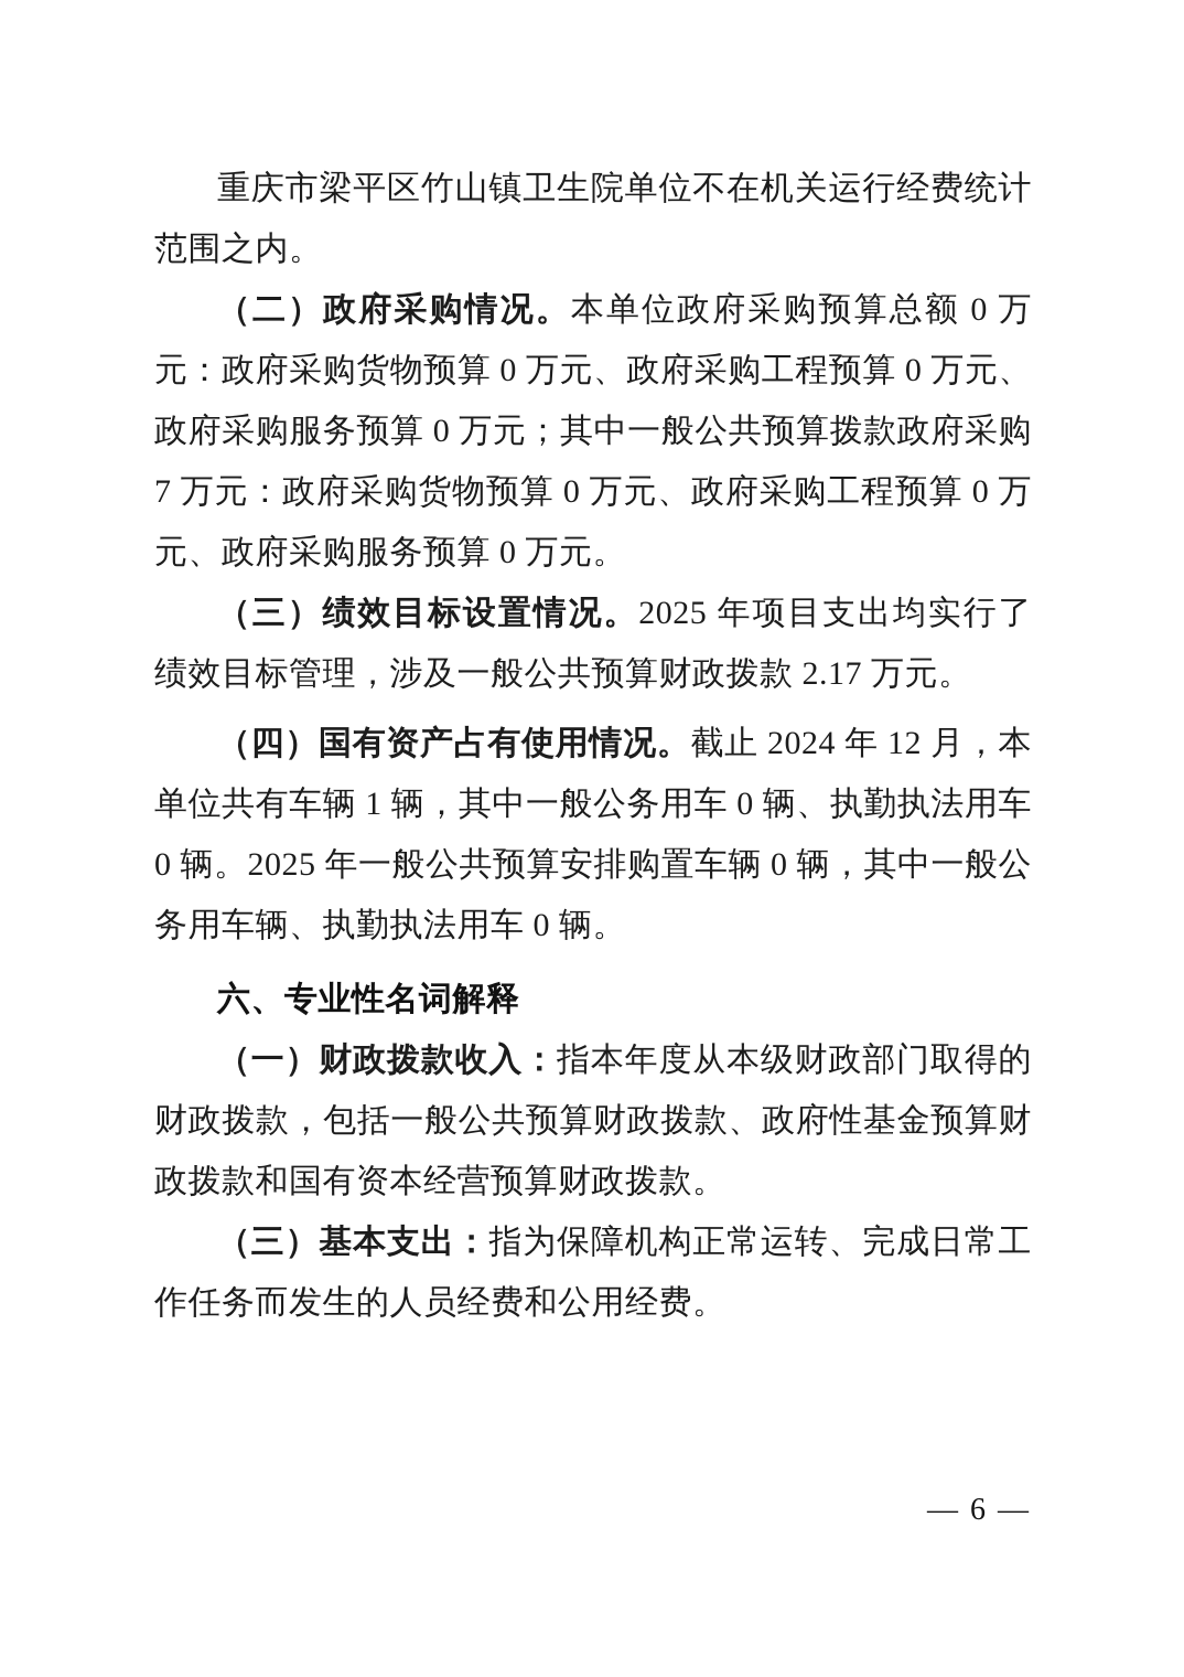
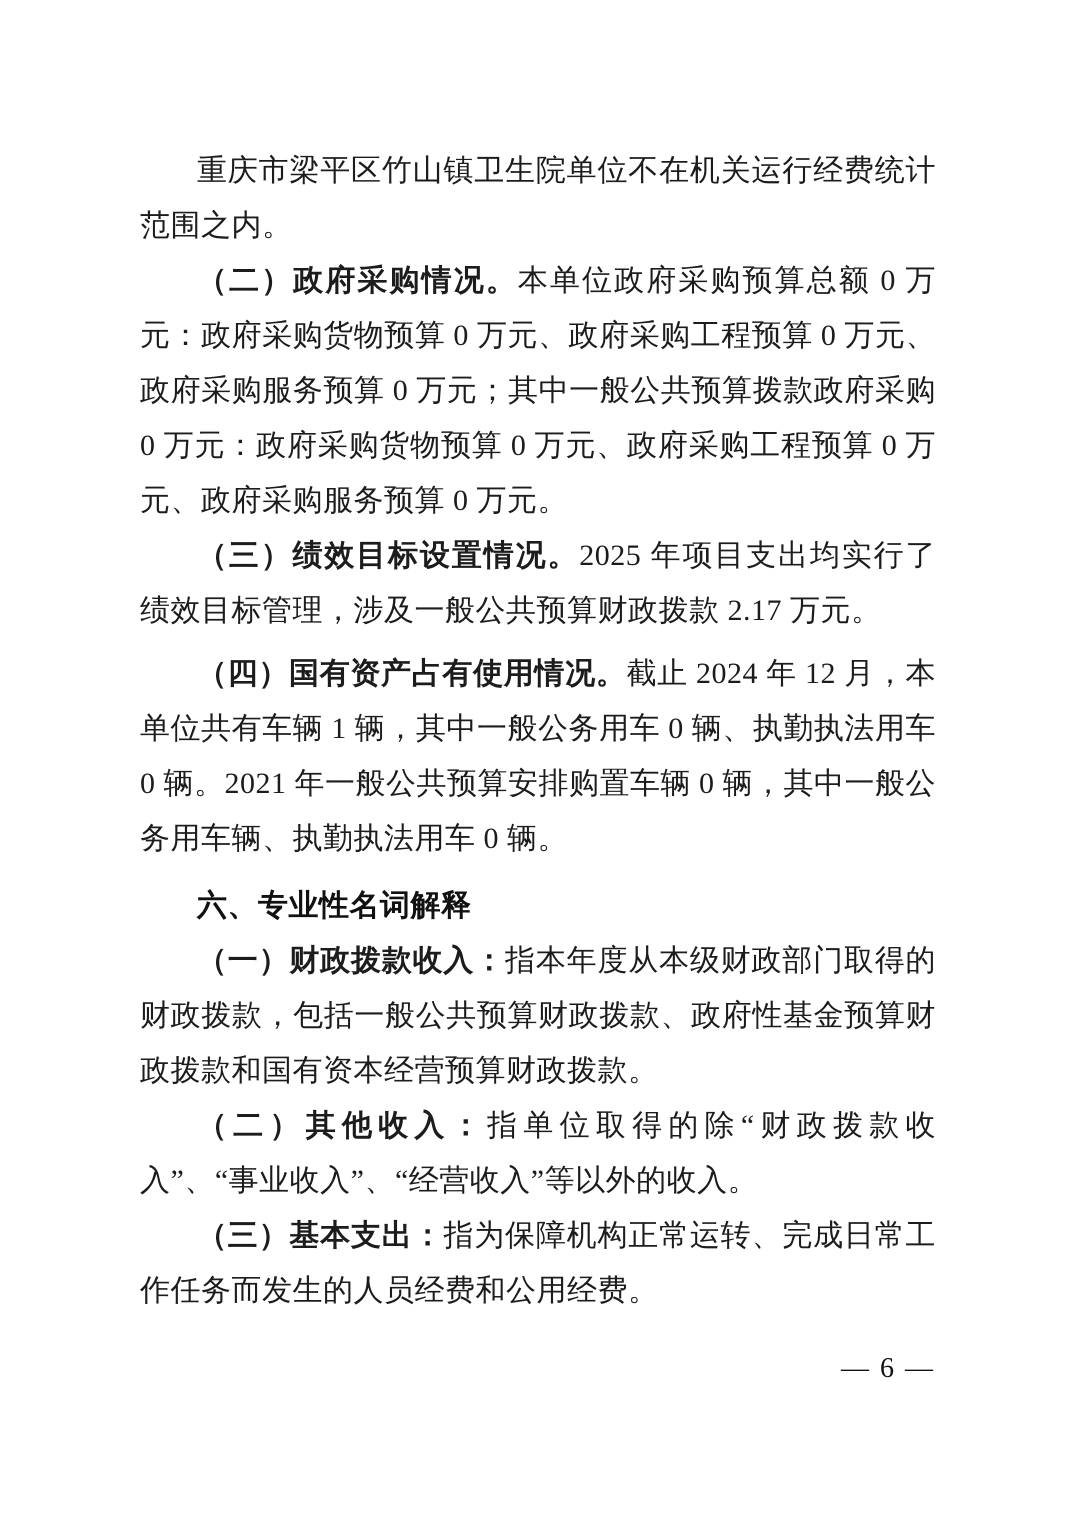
  重庆市梁平区竹山镇卫生院单位不在机关运行经费统计范围之内。
- （二）政府采购情况。本单位政府采购预算总额 0 万元：政府采购货物预算 0 万元、政府采购工程预算 0 万元、政府采购服务预算 0 万元；其中一般公共预算拨款政府采购 7 万元：政府采购货物预算 0 万元、政府采购工程预算 0 万元、政府采购服务预算 0 万元。
+ （二）政府采购情况。本单位政府采购预算总额 0 万元：政府采购货物预算 0 万元、政府采购工程预算 0 万元、政府采购服务预算 0 万元；其中一般公共预算拨款政府采购 0 万元：政府采购货物预算 0 万元、政府采购工程预算 0 万元、政府采购服务预算 0 万元。
  （三）绩效目标设置情况。2025 年项目支出均实行了绩效目标管理，涉及一般公共预算财政拨款 2.17 万元。
- （四）国有资产占有使用情况。截止 2024 年 12 月，本单位共有车辆 1 辆，其中一般公务用车 0 辆、执勤执法用车 0 辆。2025 年一般公共预算安排购置车辆 0 辆，其中一般公务用车辆、执勤执法用车 0 辆。
+ （四）国有资产占有使用情况。截止 2024 年 12 月，本单位共有车辆 1 辆，其中一般公务用车 0 辆、执勤执法用车 0 辆。2021 年一般公共预算安排购置车辆 0 辆，其中一般公务用车辆、执勤执法用车 0 辆。
  六、专业性名词解释
  （一）财政拨款收入：指本年度从本级财政部门取得的财政拨款，包括一般公共预算财政拨款、政府性基金预算财政拨款和国有资本经营预算财政拨款。
+ （二）其他收入：指单位取得的除“财政拨款收入”、“事业收入”、“经营收入”等以外的收入。
  （三）基本支出：指为保障机构正常运转、完成日常工作任务而发生的人员经费和公用经费。
  — 6 —
